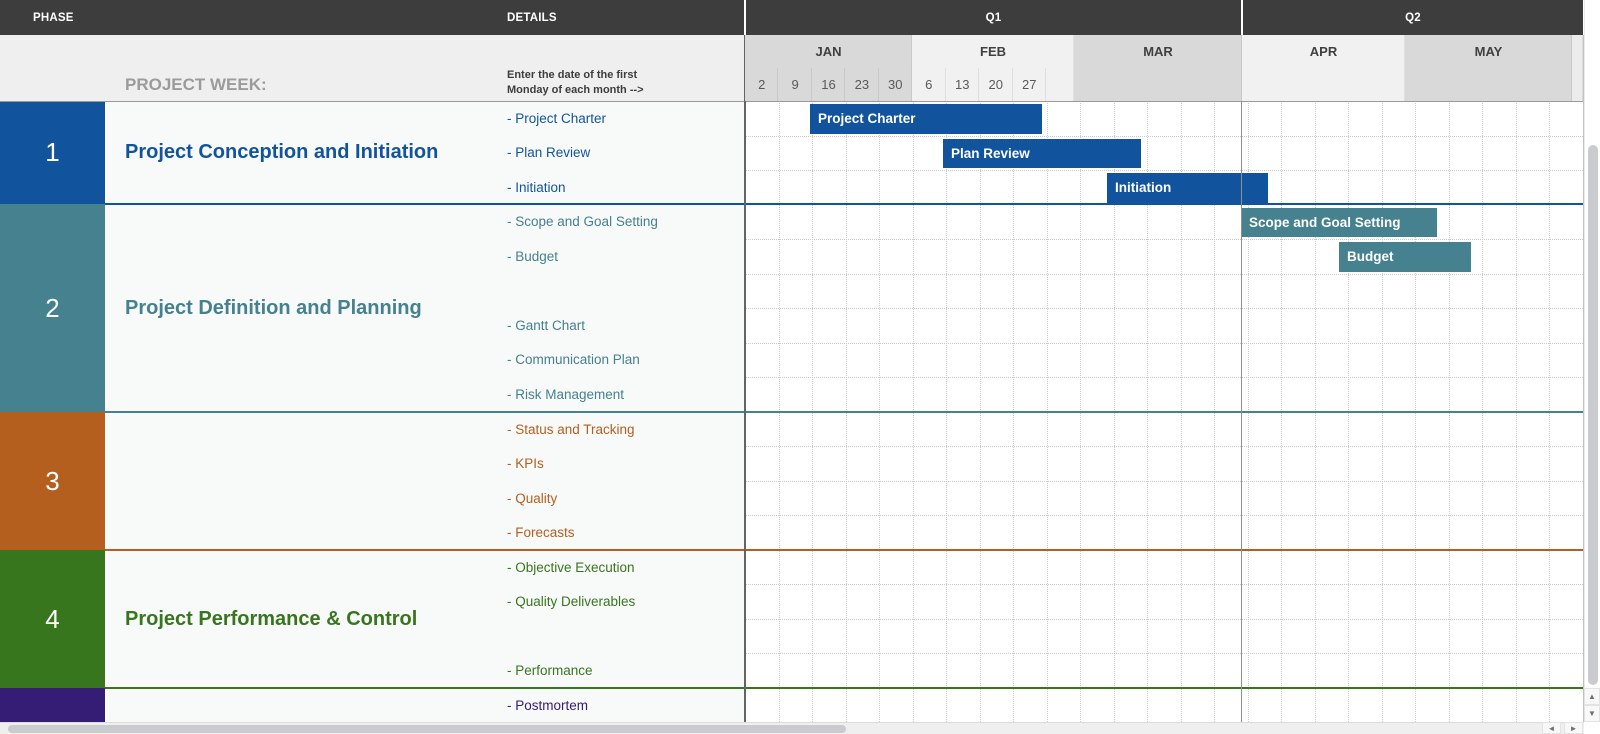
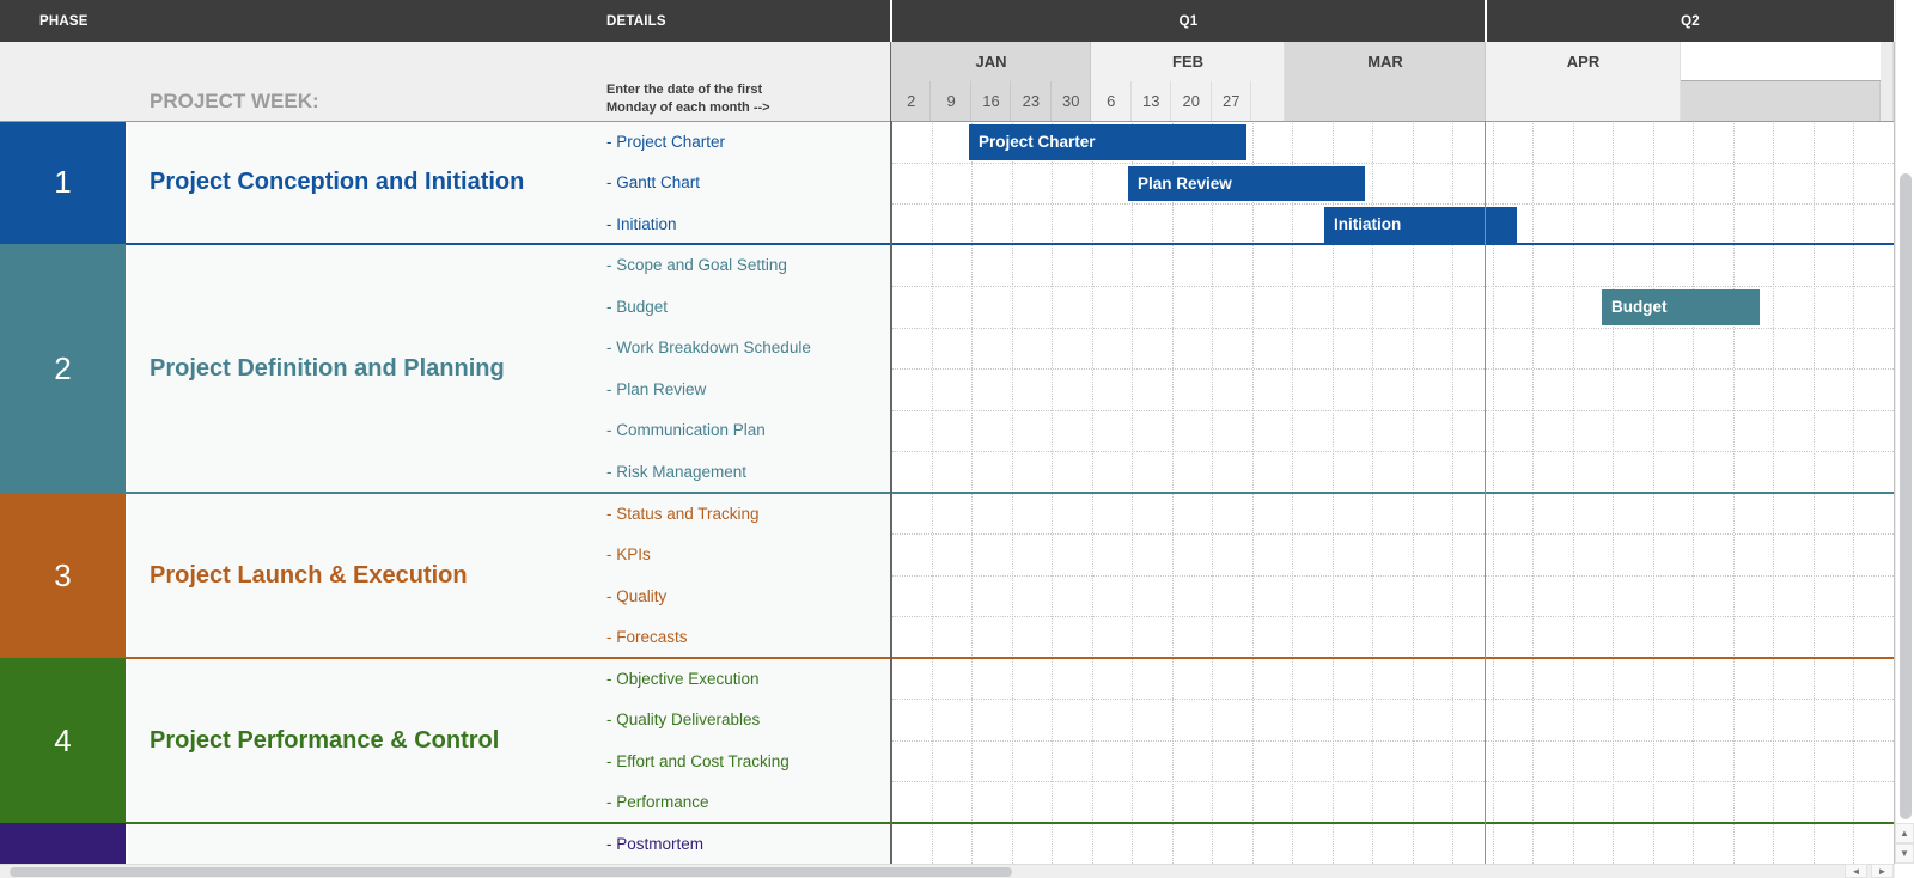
  PHASE
  DETAILS
  Q1
  Q2
  PROJECT WEEK:
  Enter the date of the first
  Monday of each month -->
  JAN
  FEB
  MAR
  APR
- MAY
  2
  9
  16
  23
  30
  6
  13
  20
  27
  1
  2
  3
  4
  Project Conception and Initiation
  Project Definition and Planning
+ Project Launch & Execution
  Project Performance & Control
  - Project Charter
- - Plan Review
+ - Gantt Chart
  - Initiation
  - Scope and Goal Setting
  - Budget
+ - Work Breakdown Schedule
- - Gantt Chart
+ - Plan Review
  - Communication Plan
  - Risk Management
  - Status and Tracking
  - KPIs
  - Quality
  - Forecasts
  - Objective Execution
  - Quality Deliverables
+ - Effort and Cost Tracking
  - Performance
  - Postmortem
  Project Charter
  Plan Review
  Initiation
- Scope and Goal Setting
  Budget
  ▲
  ▼
  ◄
  ►
